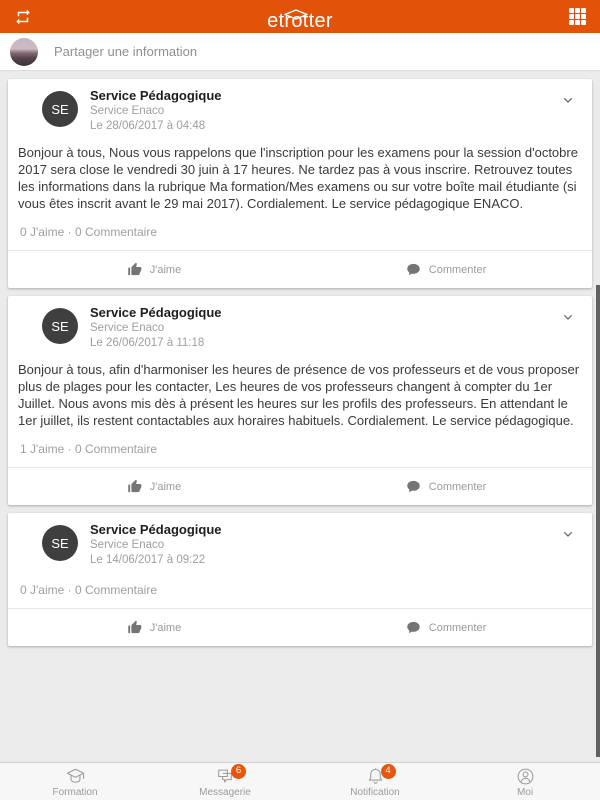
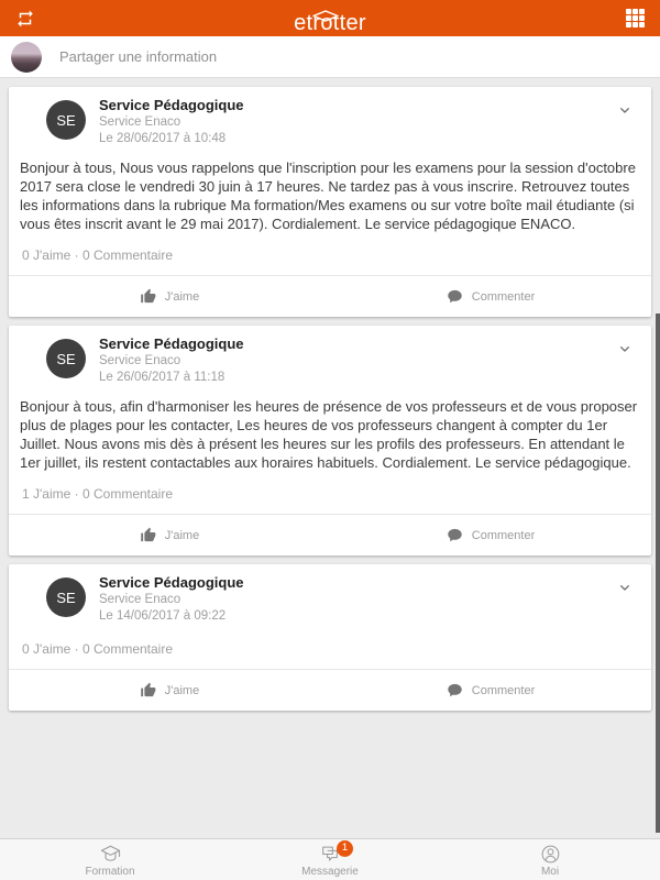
  etrotter
  Partager une information
  SE
  Service Pédagogique
  Service Enaco
- Le 28/06/2017 à 04:48
+ Le 28/06/2017 à 10:48
  Bonjour à tous, Nous vous rappelons que l'inscription pour les examens pour la session d'octobre 2017 sera close le vendredi 30 juin à 17 heures. Ne tardez pas à vous inscrire. Retrouvez toutes les informations dans la rubrique Ma formation/Mes examens ou sur votre boîte mail étudiante (si vous êtes inscrit avant le 29 mai 2017). Cordialement. Le service pédagogique ENACO.
  0 J'aime · 0 Commentaire
  J'aime
  Commenter
  SE
  Service Pédagogique
  Service Enaco
  Le 26/06/2017 à 11:18
  Bonjour à tous, afin d'harmoniser les heures de présence de vos professeurs et de vous proposer plus de plages pour les contacter, Les heures de vos professeurs changent à compter du 1er Juillet. Nous avons mis dès à présent les heures sur les profils des professeurs. En attendant le 1er juillet, ils restent contactables aux horaires habituels. Cordialement. Le service pédagogique.
  1 J'aime · 0 Commentaire
  J'aime
  Commenter
  SE
  Service Pédagogique
  Service Enaco
  Le 14/06/2017 à 09:22
  0 J'aime · 0 Commentaire
  J'aime
  Commenter
  Formation
- 6
+ 1
  Messagerie
- 4
- Notification
  Moi
